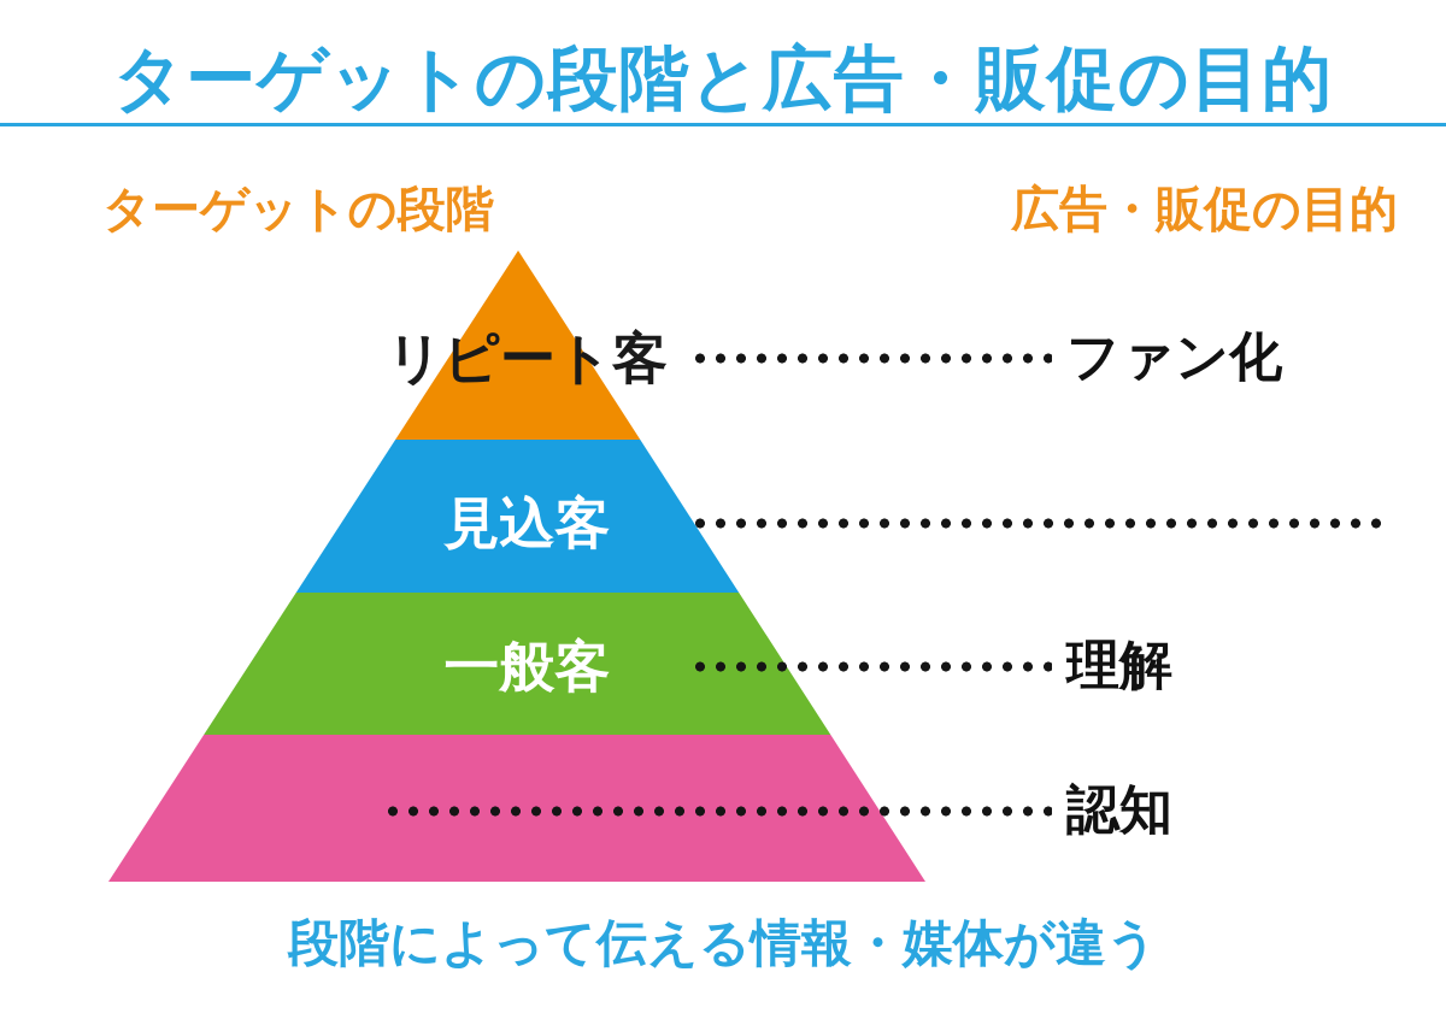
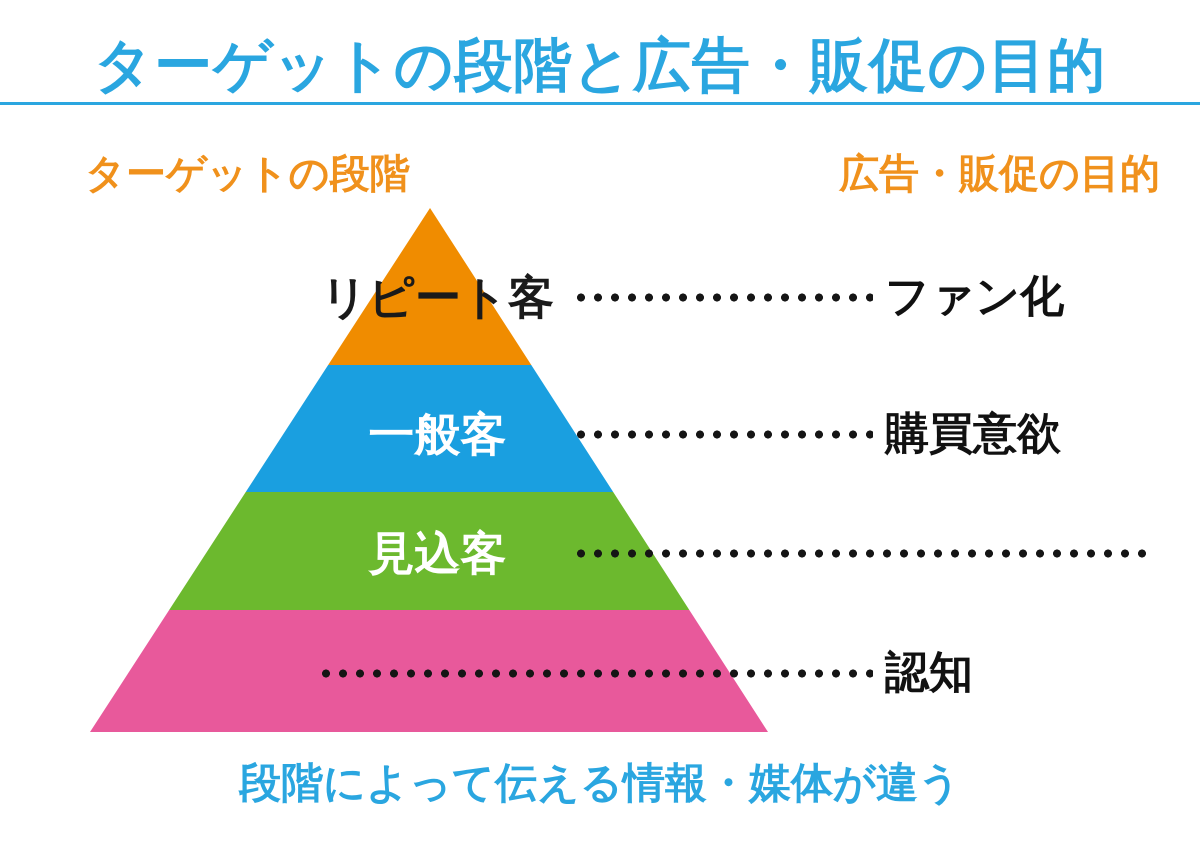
  ターゲットの段階と広告・販促の目的
  ターゲットの段階
  広告・販促の目的
  リピート客
  ファン化
- 見込客
+ 一般客
+ 購買意欲
- 一般客
+ 見込客
- 理解
  認知
  段階によって伝える情報・媒体が違う
